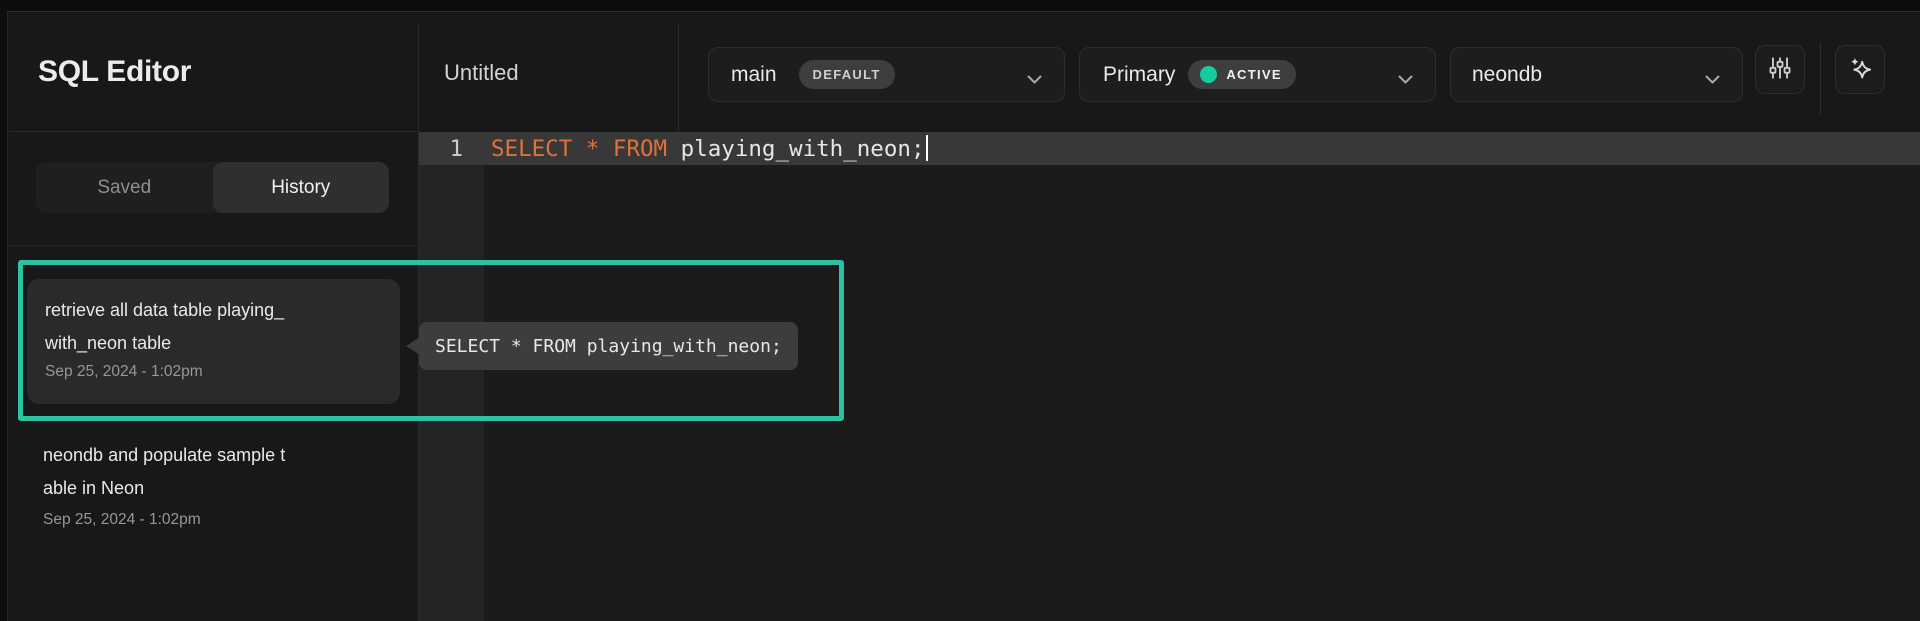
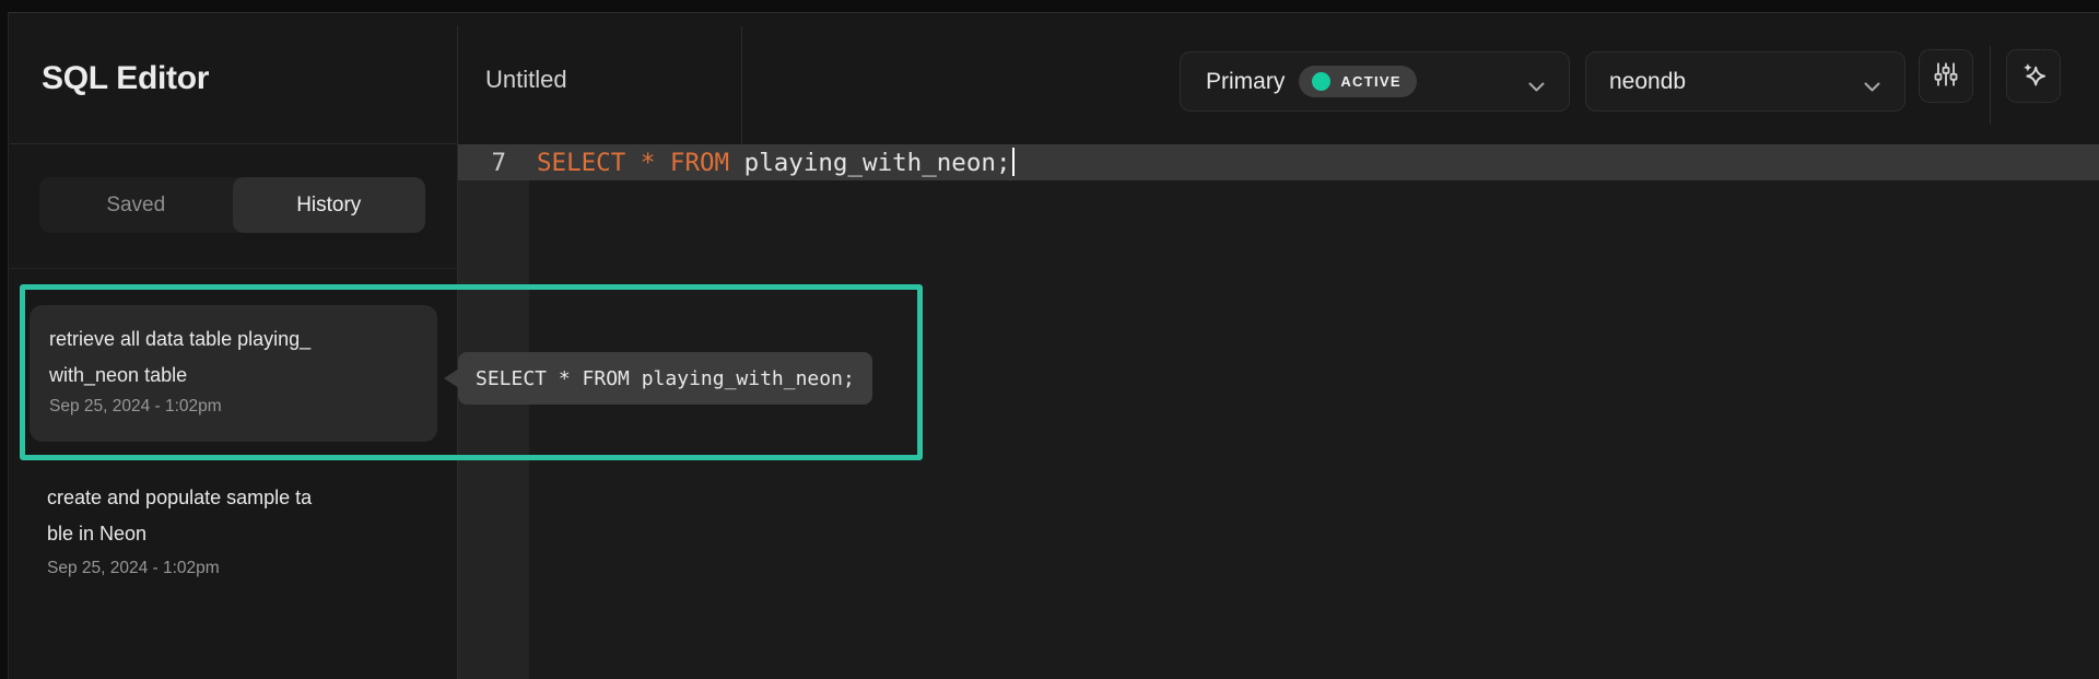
  SQL Editor
  Saved
  History
  retrieve all data table playing_with_neon table
  Sep 25, 2024 - 1:02pm
- neondb and populate sample table in Neon
+ create and populate sample table in Neon
  Sep 25, 2024 - 1:02pm
  SELECT * FROM playing_with_neon;
  Untitled
- main
- DEFAULT
  Primary
  ACTIVE
  neondb
- 1
+ 7
  SELECT * FROM playing_with_neon;
